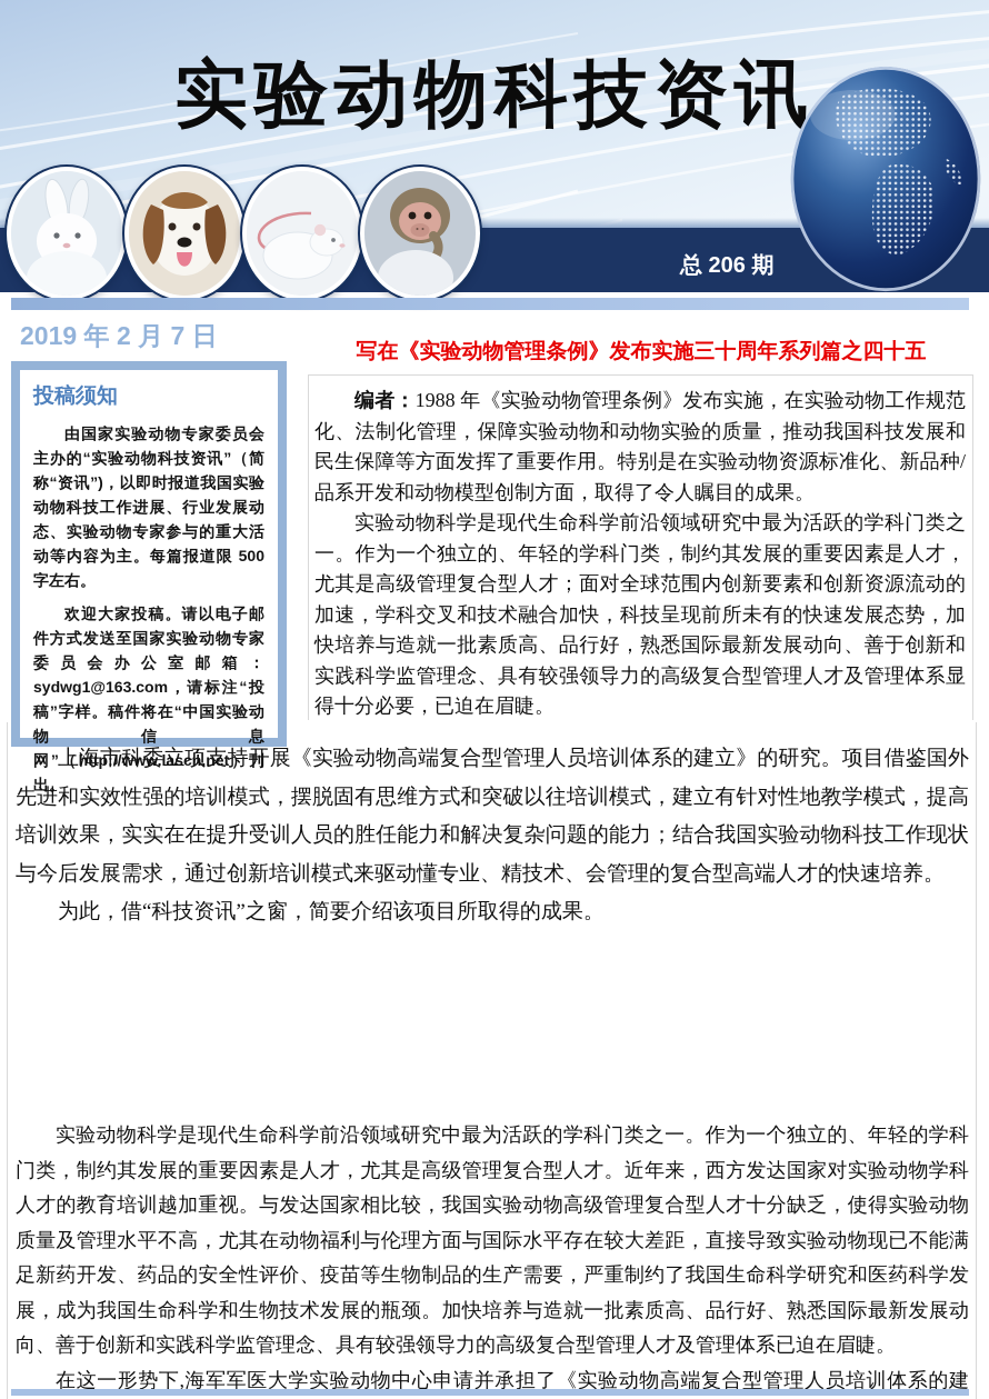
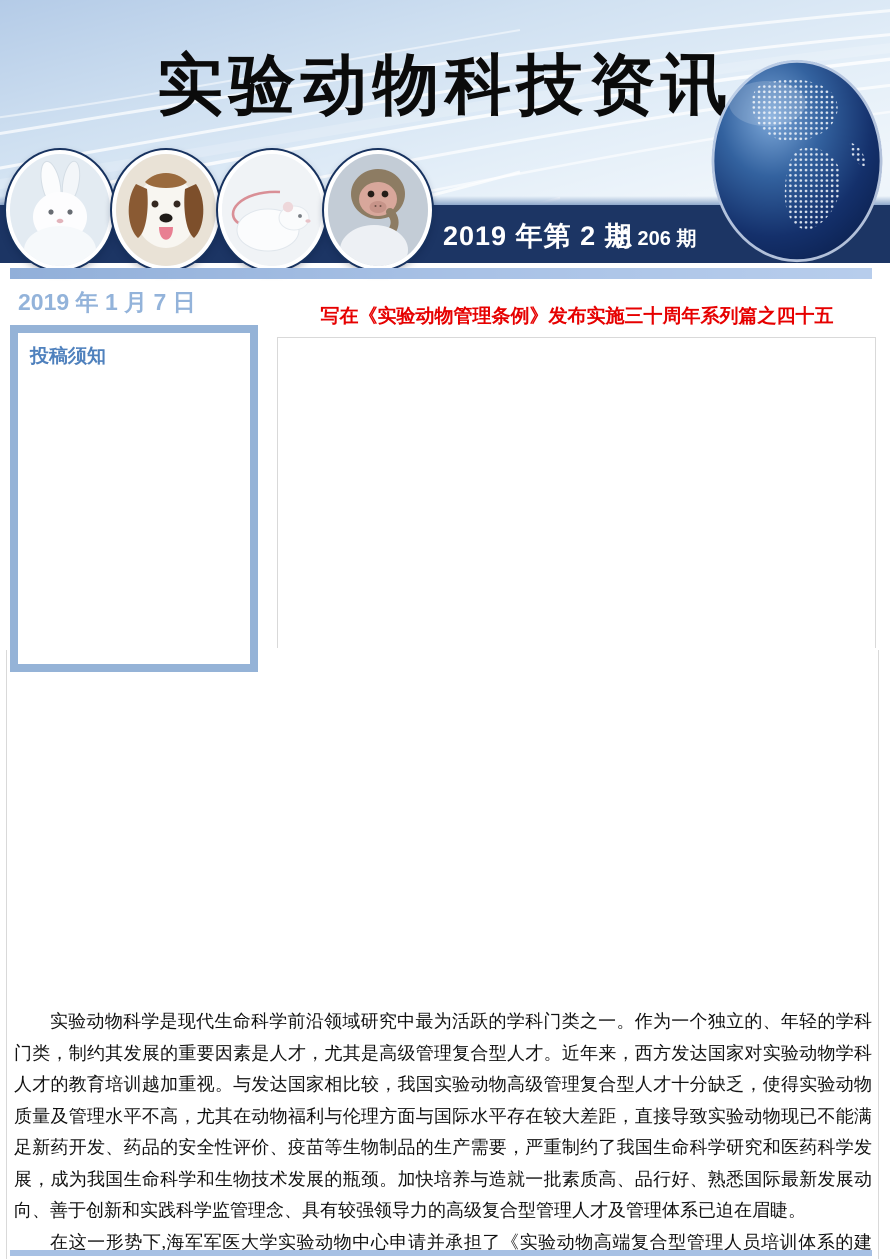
  实验动物科技资讯
+ 2019 年第 2 期
  总 206 期
- 2019 年 2 月 7 日
+ 2019 年 1 月 7 日
  投稿须知
- 由国家实验动物专家委员会主办的“实验动物科技资讯”（简称“资讯”)，以即时报道我国实验动物科技工作进展、行业发展动态、实验动物专家参与的重大活动等内容为主。每篇报道限 500 字左右。
- 欢迎大家投稿。请以电子邮件方式发送至国家实验动物专家委员会办公室邮箱：sydwg1@163.com，请标注“投稿”字样。稿件将在“中国实验动物信息网”（http://www.lascn.net）刊出。
  写在《实验动物管理条例》发布实施三十周年系列篇之四十五
- 编者：1988 年《实验动物管理条例》发布实施，在实验动物工作规范化、法制化管理，保障实验动物和动物实验的质量，推动我国科技发展和民生保障等方面发挥了重要作用。特别是在实验动物资源标准化、新品种/品系开发和动物模型创制方面，取得了令人瞩目的成果。
- 实验动物科学是现代生命科学前沿领域研究中最为活跃的学科门类之一。作为一个独立的、年轻的学科门类，制约其发展的重要因素是人才，尤其是高级管理复合型人才；面对全球范围内创新要素和创新资源流动的加速，学科交叉和技术融合加快，科技呈现前所未有的快速发展态势，加快培养与造就一批素质高、品行好，熟悉国际最新发展动向、善于创新和实践科学监管理念、具有较强领导力的高级复合型管理人才及管理体系显得十分必要，已迫在眉睫。
- 上海市科委立项支持开展《实验动物高端复合型管理人员培训体系的建立》的研究。项目借鉴国外先进和实效性强的培训模式，摆脱固有思维方式和突破以往培训模式，建立有针对性地教学模式，提高培训效果，实实在在提升受训人员的胜任能力和解决复杂问题的能力；结合我国实验动物科技工作现状与今后发展需求，通过创新培训模式来驱动懂专业、精技术、会管理的复合型高端人才的快速培养。
- 为此，借“科技资讯”之窗，简要介绍该项目所取得的成果。
  实验动物科学是现代生命科学前沿领域研究中最为活跃的学科门类之一。作为一个独立的、年轻的学科门类，制约其发展的重要因素是人才，尤其是高级管理复合型人才。近年来，西方发达国家对实验动物学科人才的教育培训越加重视。与发达国家相比较，我国实验动物高级管理复合型人才十分缺乏，使得实验动物质量及管理水平不高，尤其在动物福利与伦理方面与国际水平存在较大差距，直接导致实验动物现已不能满足新药开发、药品的安全性评价、疫苗等生物制品的生产需要，严重制约了我国生命科学研究和医药科学发展，成为我国生命科学和生物技术发展的瓶颈。加快培养与造就一批素质高、品行好、熟悉国际最新发展动向、善于创新和实践科学监管理念、具有较强领导力的高级复合型管理人才及管理体系已迫在眉睫。
  在这一形势下,海军军医大学实验动物中心申请并承担了《实验动物高端复合型管理人员培训体系的建
